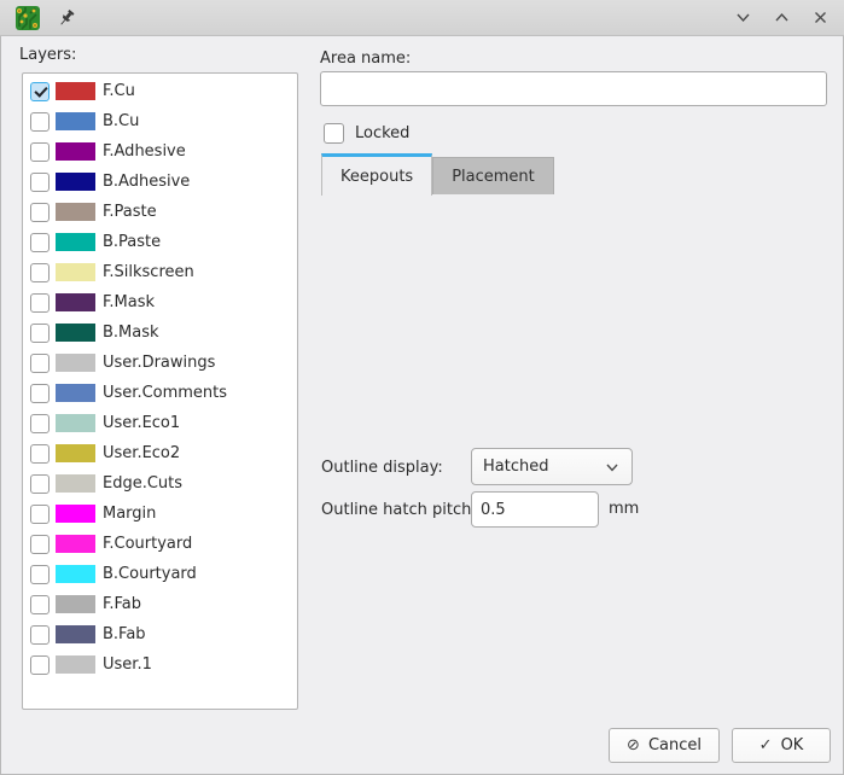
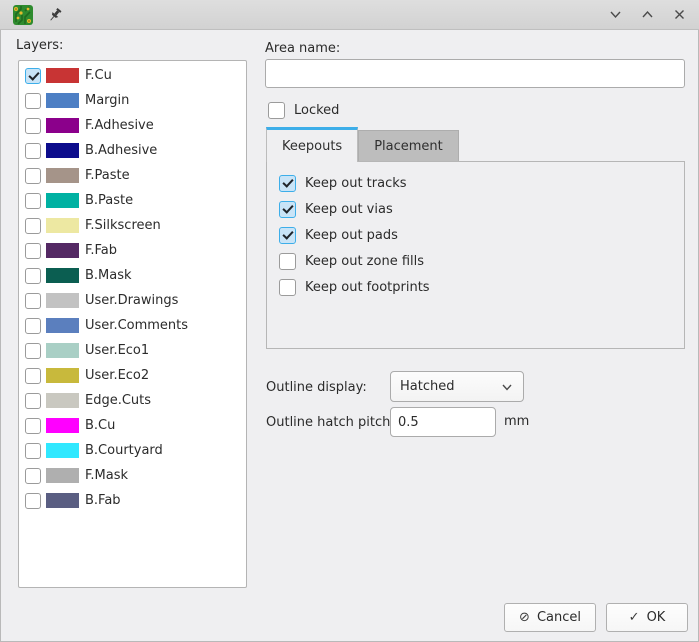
  Layers:
  F.Cu
- B.Cu
+ Margin
  F.Adhesive
  B.Adhesive
  F.Paste
  B.Paste
  F.Silkscreen
- F.Mask
+ F.Fab
  B.Mask
  User.Drawings
  User.Comments
  User.Eco1
  User.Eco2
  Edge.Cuts
- Margin
+ B.Cu
- F.Courtyard
  B.Courtyard
- F.Fab
+ F.Mask
  B.Fab
- User.1
  Area name:
  Locked
  Keepouts
  Placement
+ Keep out tracks
+ Keep out vias
+ Keep out pads
+ Keep out zone fills
+ Keep out footprints
  Outline display:
  Hatched
  Outline hatch pitch
  0.5
  mm
  ⊘
  Cancel
  ✓
  OK
